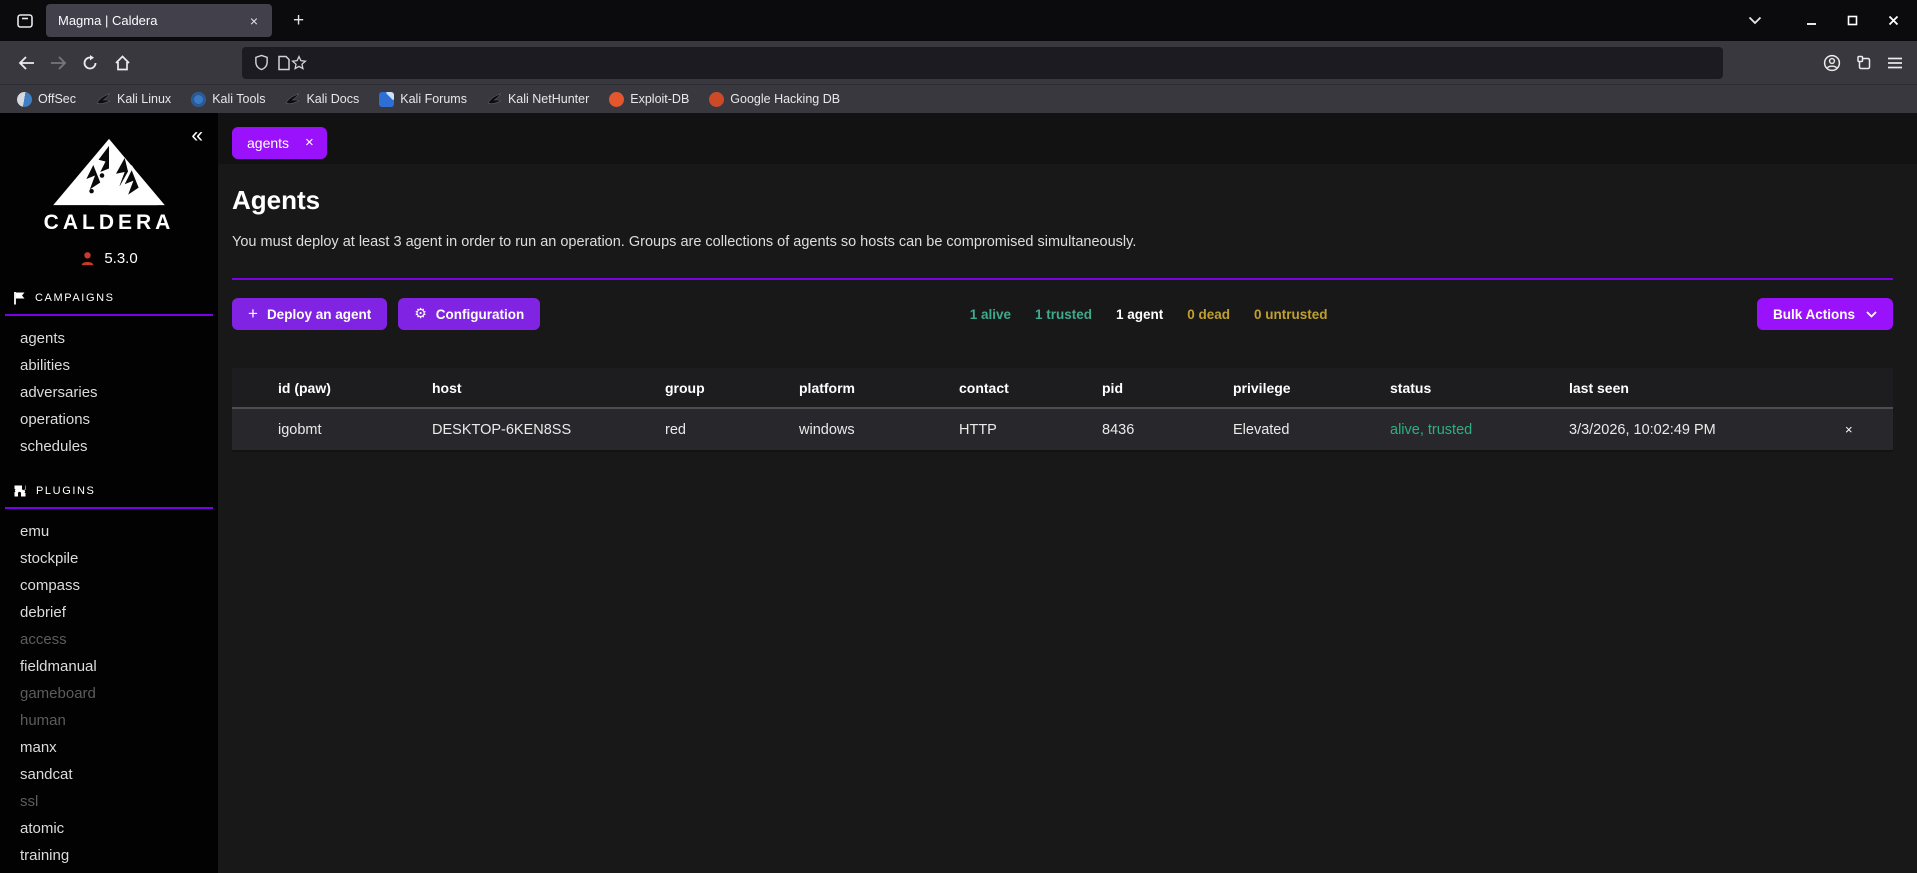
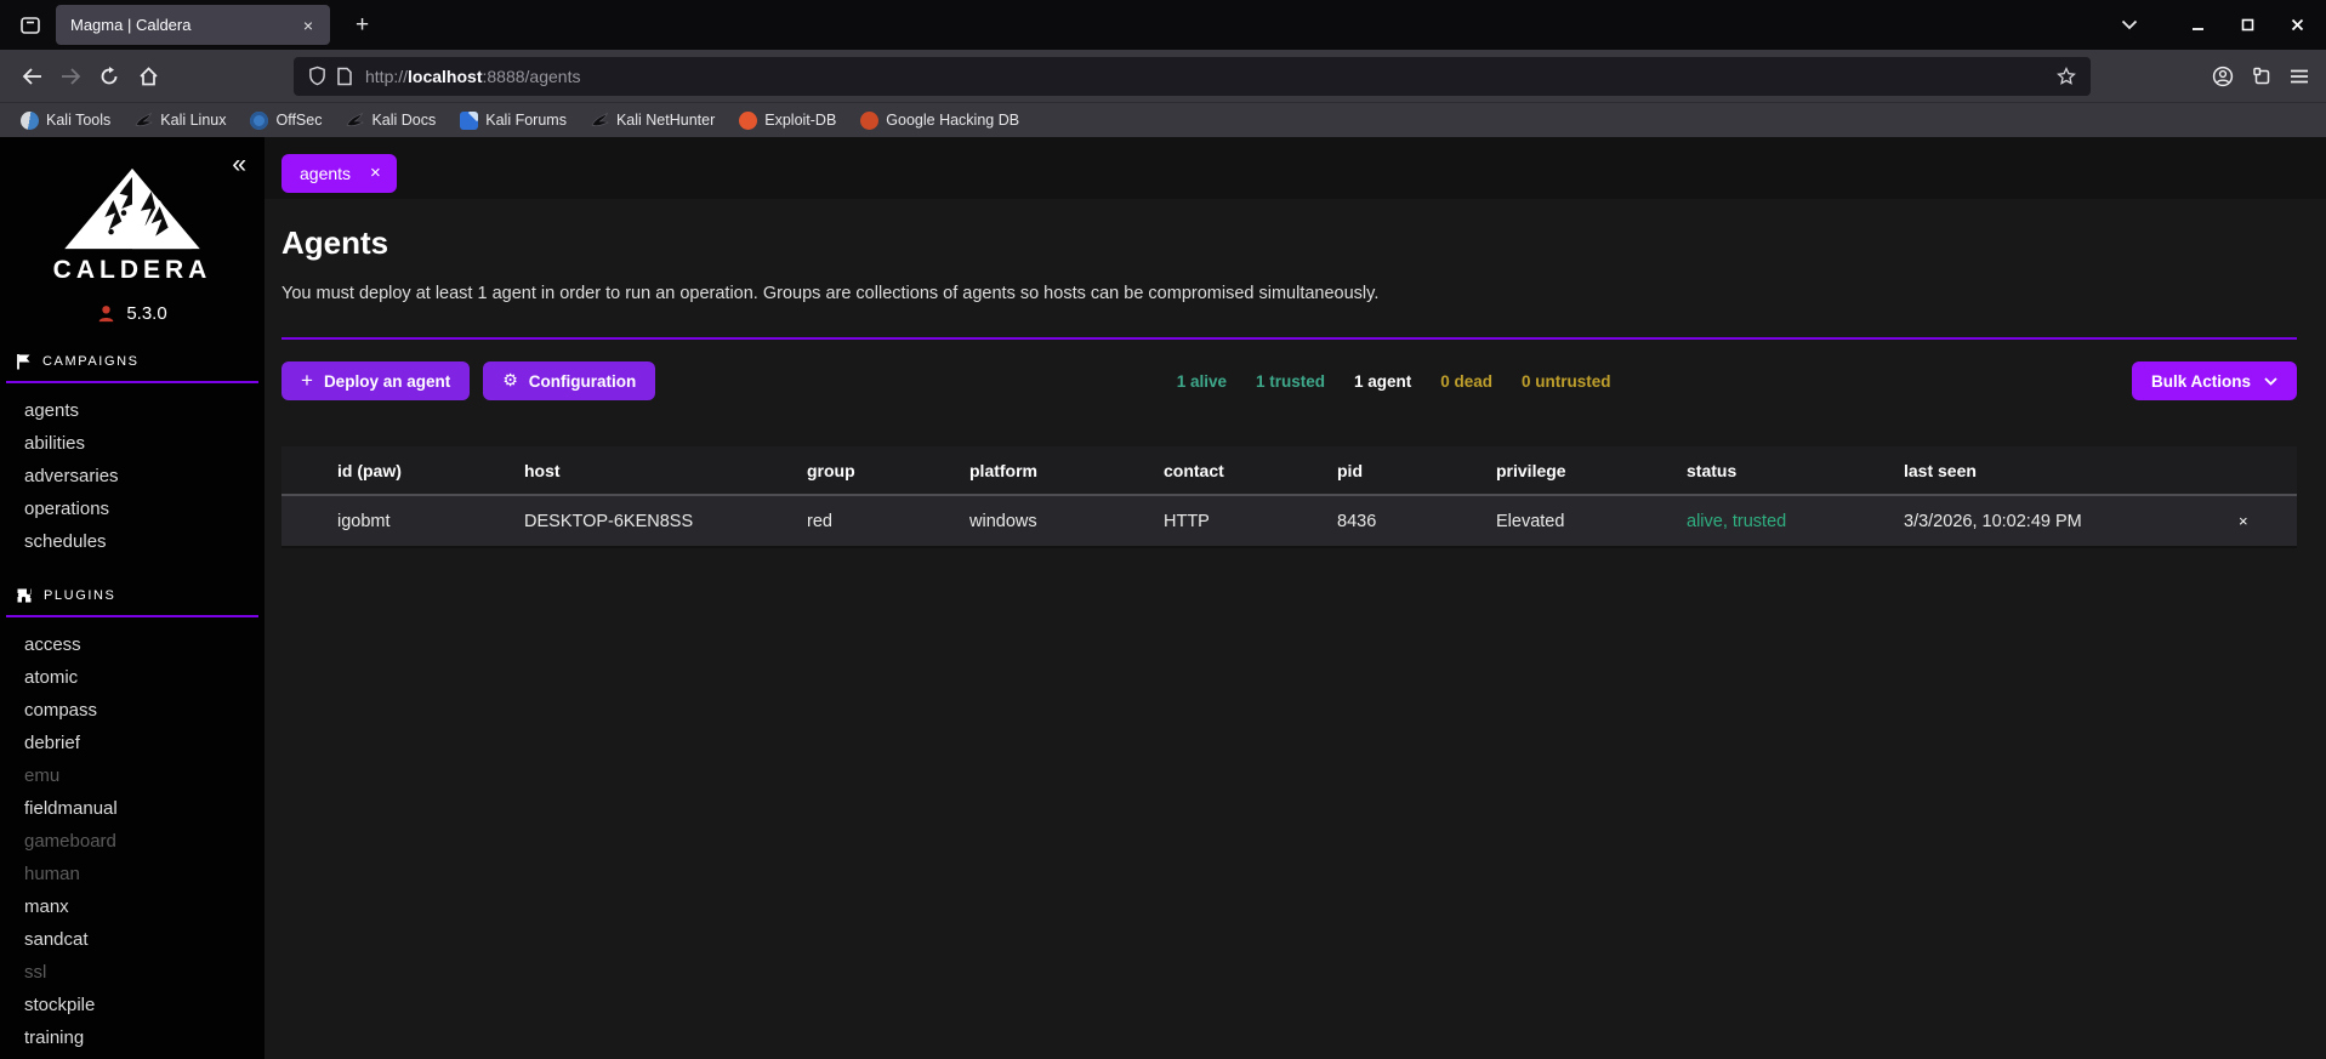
  Magma | Caldera
  ×
  +
+ http://localhost:8888/agents
- OffSec
+ Kali Tools
  Kali Linux
- Kali Tools
+ OffSec
  Kali Docs
  Kali Forums
  Kali NetHunter
  Exploit-DB
  Google Hacking DB
  «
  CALDERA
  5.3.0
  CAMPAIGNS
  agents
  abilities
  adversaries
  operations
  schedules
  PLUGINS
- emu
+ access
- stockpile
+ atomic
  compass
  debrief
- access
+ emu
  fieldmanual
  gameboard
  human
  manx
  sandcat
  ssl
- atomic
+ stockpile
  training
  agents
  ×
  Agents
- You must deploy at least 3 agent in order to run an operation. Groups are collections of agents so hosts can be compromised simultaneously.
+ You must deploy at least 1 agent in order to run an operation. Groups are collections of agents so hosts can be compromised simultaneously.
  +
  Deploy an agent
  ⚙
  Configuration
  1 alive
  1 trusted
  1 agent
  0 dead
  0 untrusted
  Bulk Actions
  id (paw)	host	group	platform	contact	pid	privilege	status	last seen
  igobmt	DESKTOP-6KEN8SS	red	windows	HTTP	8436	Elevated	alive, trusted	3/3/2026, 10:02:49 PM	×
